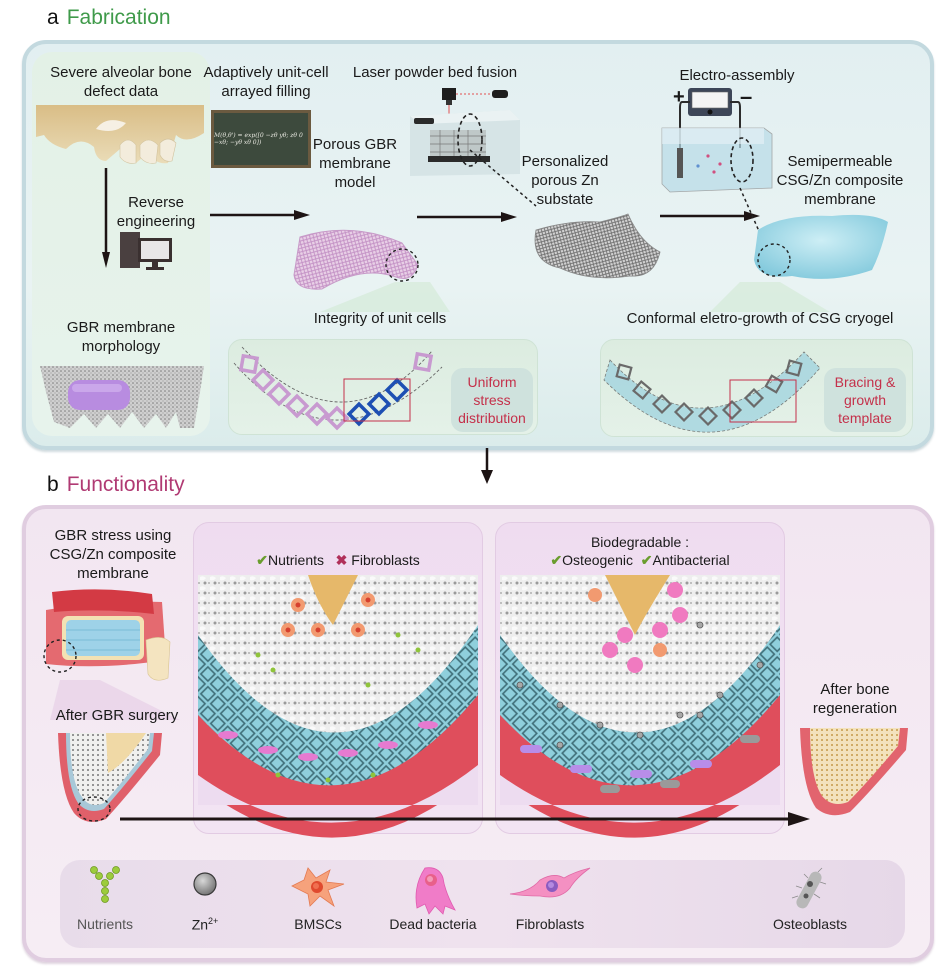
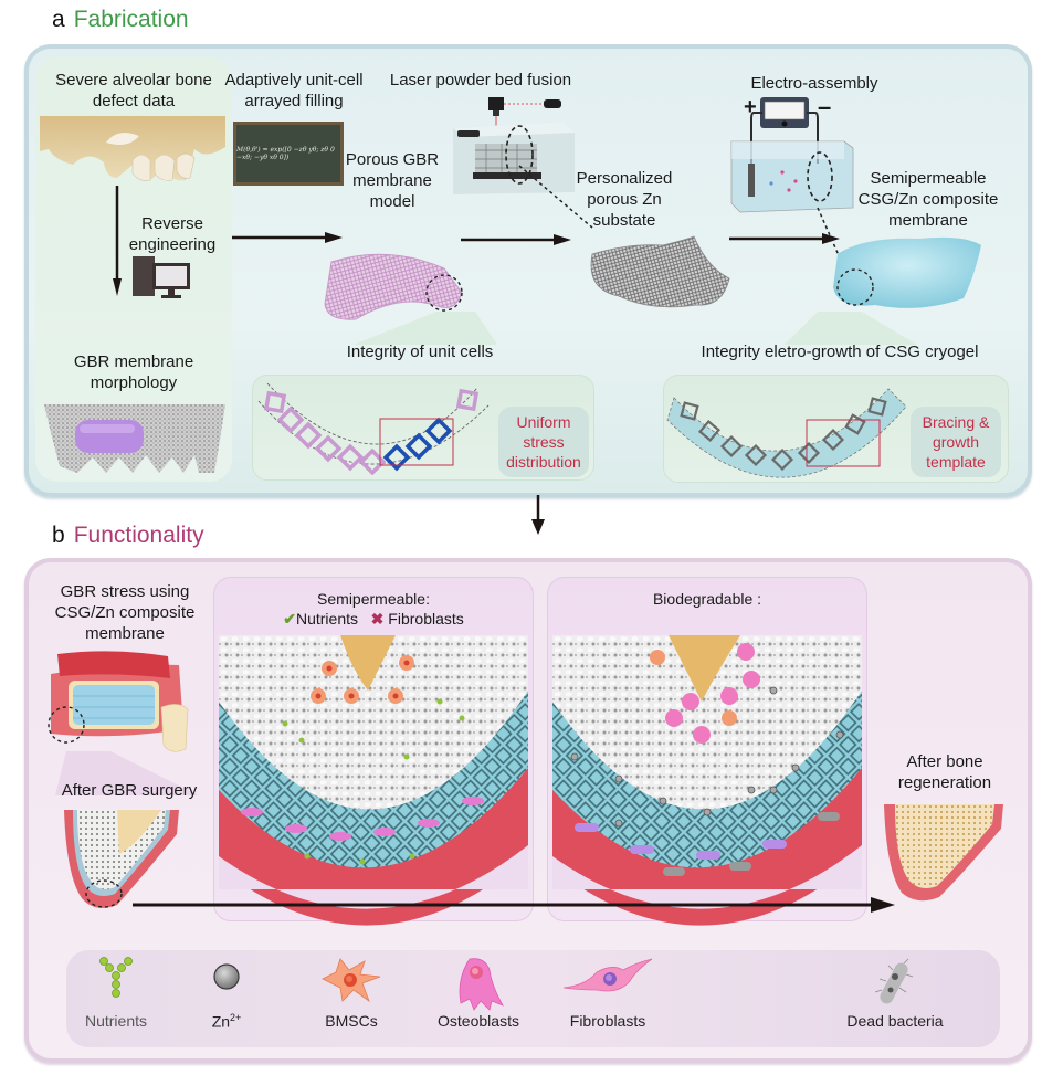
  a Fabrication
  Severe alveolar bone defect data
  Reverse engineering
  GBR membrane morphology
  Adaptively unit-cell arrayed filling
  Porous GBR membrane model
  Laser powder bed fusion
  Personalized porous Zn substate
  Electro-assembly
  +
  –
  Semipermeable CSG/Zn composite membrane
  Integrity of unit cells
  Uniform stress distribution
- Conformal eletro-growth of CSG cryogel
+ Integrity eletro-growth of CSG cryogel
  Bracing & growth template
  b Functionality
  GBR stress using CSG/Zn composite membrane
  After GBR surgery
+ Semipermeable:
  ✔Nutrients ✖ Fibroblasts
  Biodegradable :
- ✔Osteogenic ✔Antibacterial
  After bone regeneration
  Nutrients
  Zn2+
  BMSCs
- Dead bacteria
+ Osteoblasts
  Fibroblasts
- Osteoblasts
+ Dead bacteria
